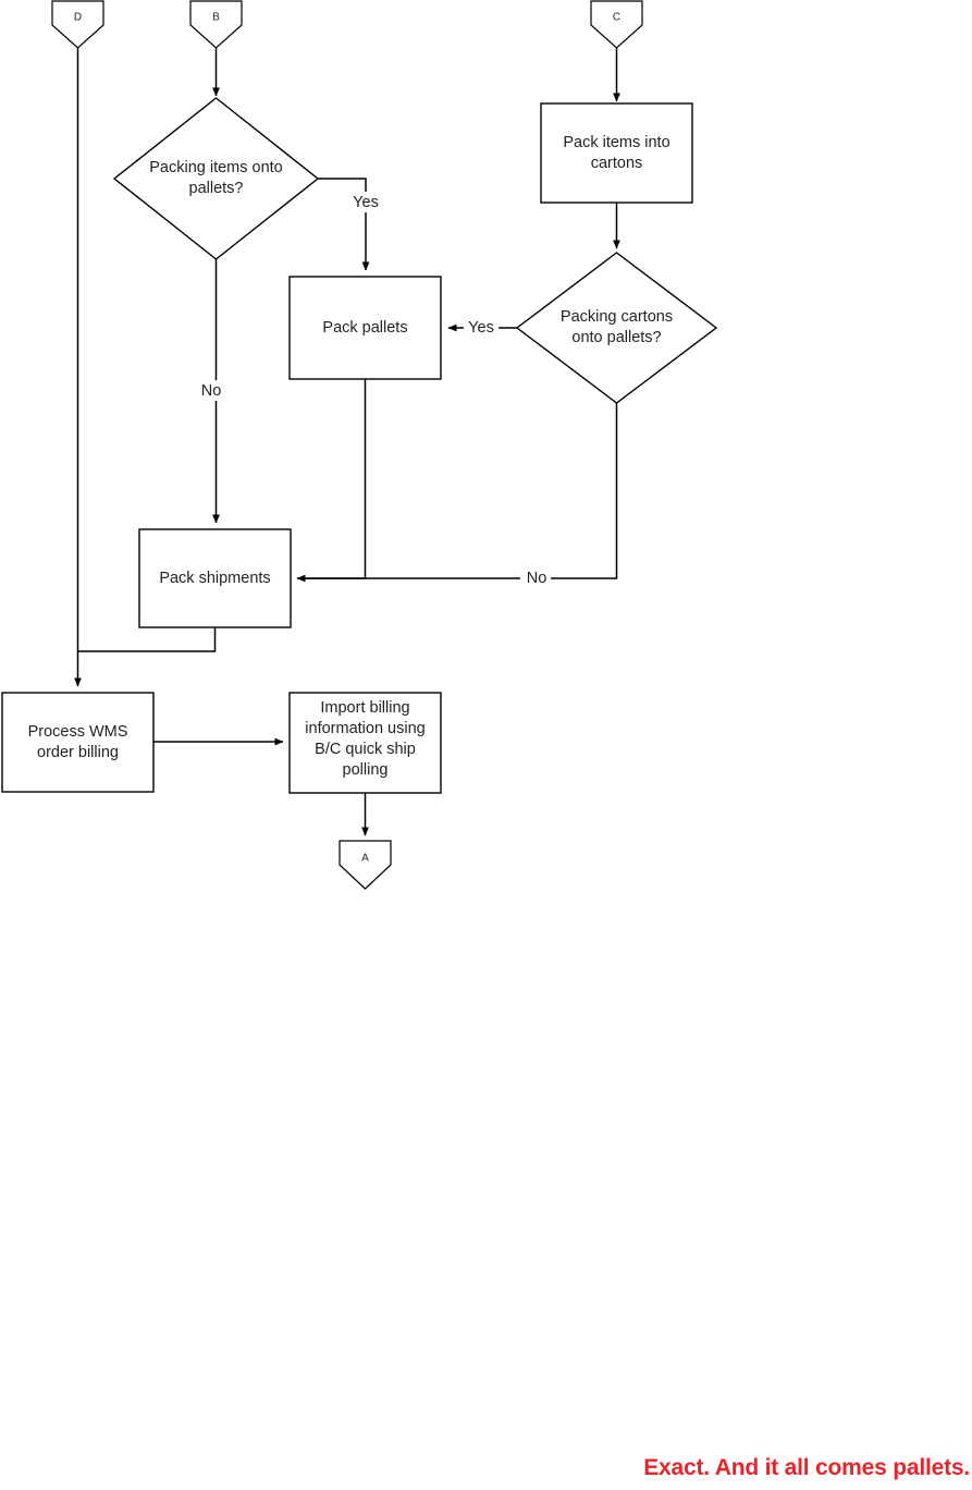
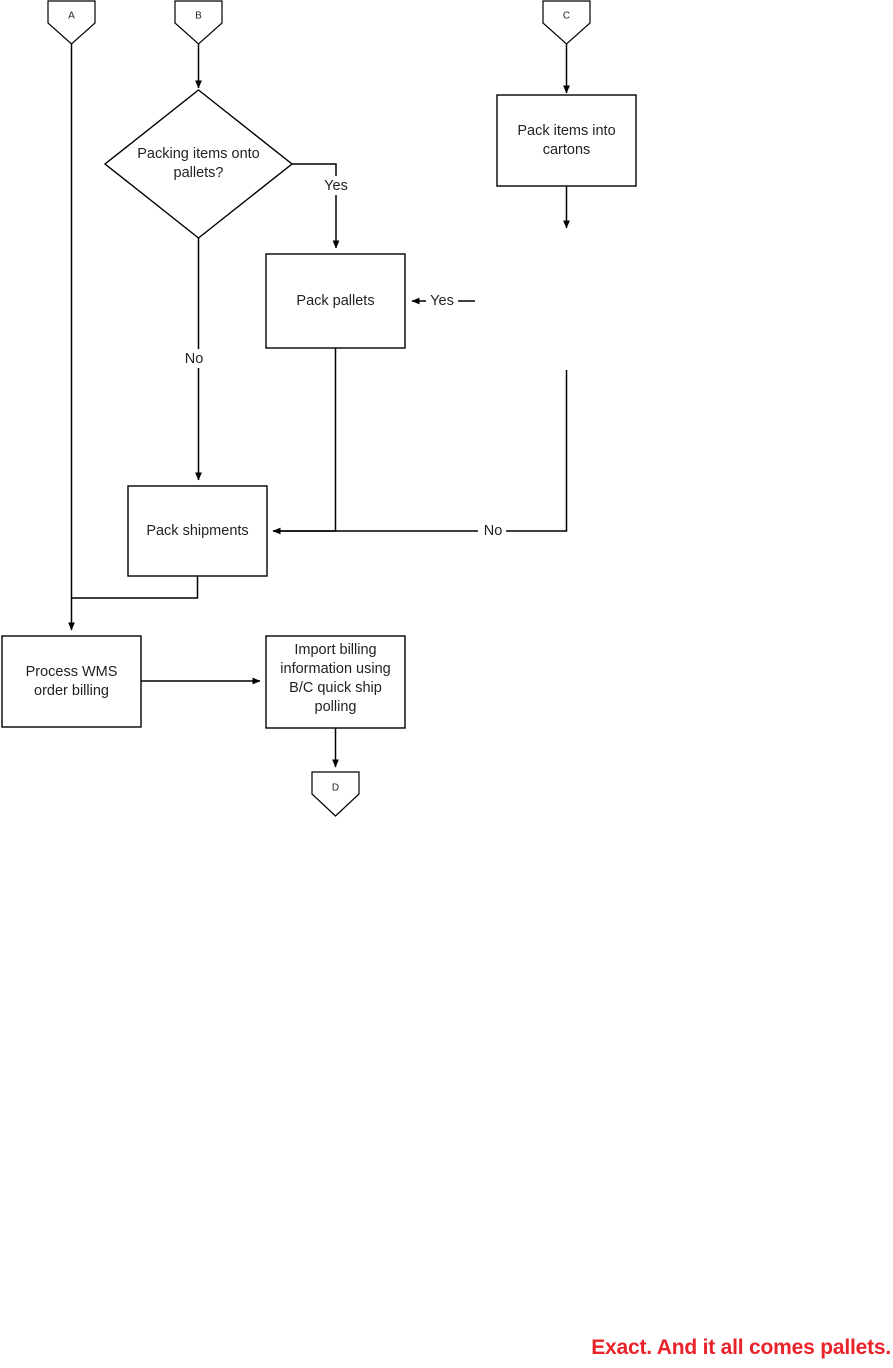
- D
+ A
  B
  C
  Packing items onto
  pallets?
  Yes
  No
  Pack items into
  cartons
- Packing cartons
- onto pallets?
  Yes
  No
  Pack pallets
  Pack shipments
  Process WMS
  order billing
  Import billing
  information using
  B/C quick ship
  polling
- A
+ D
  Exact. And it all comes pallets.
